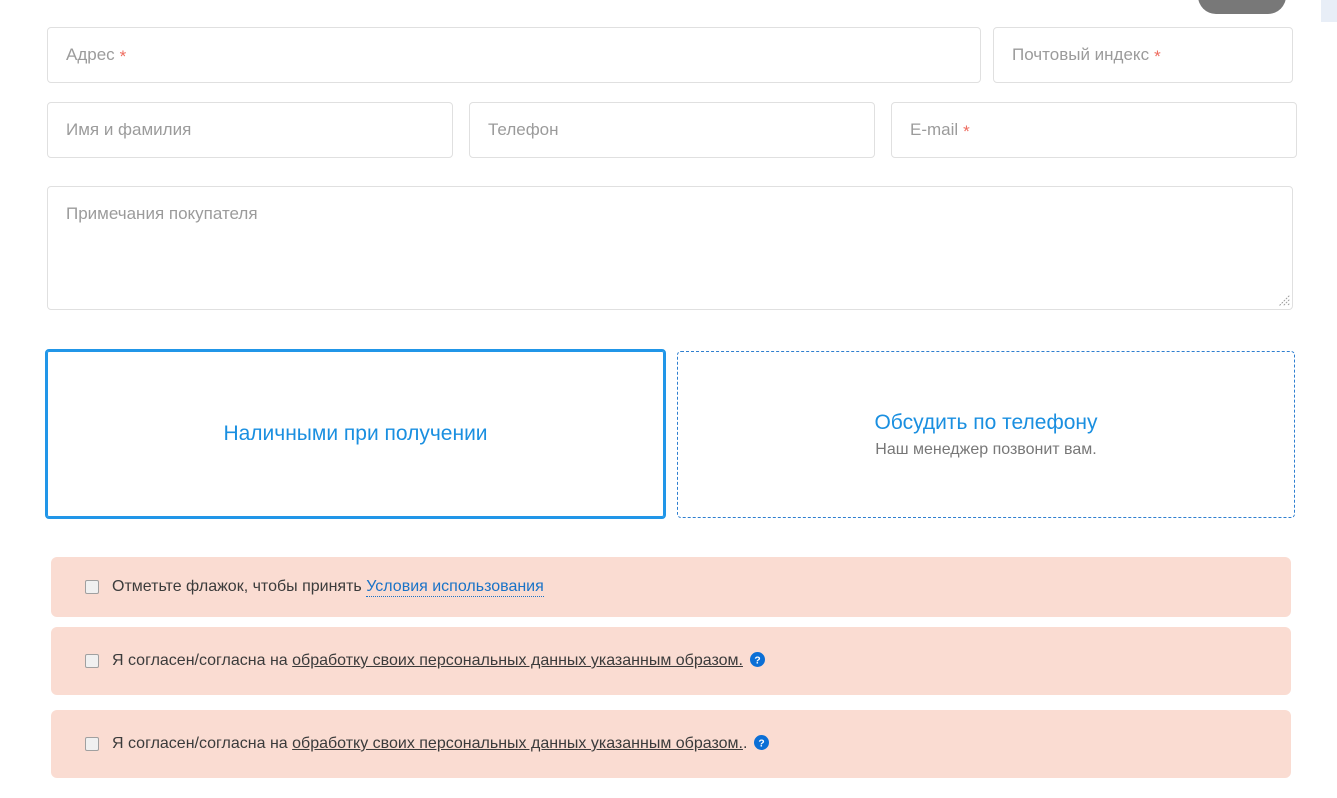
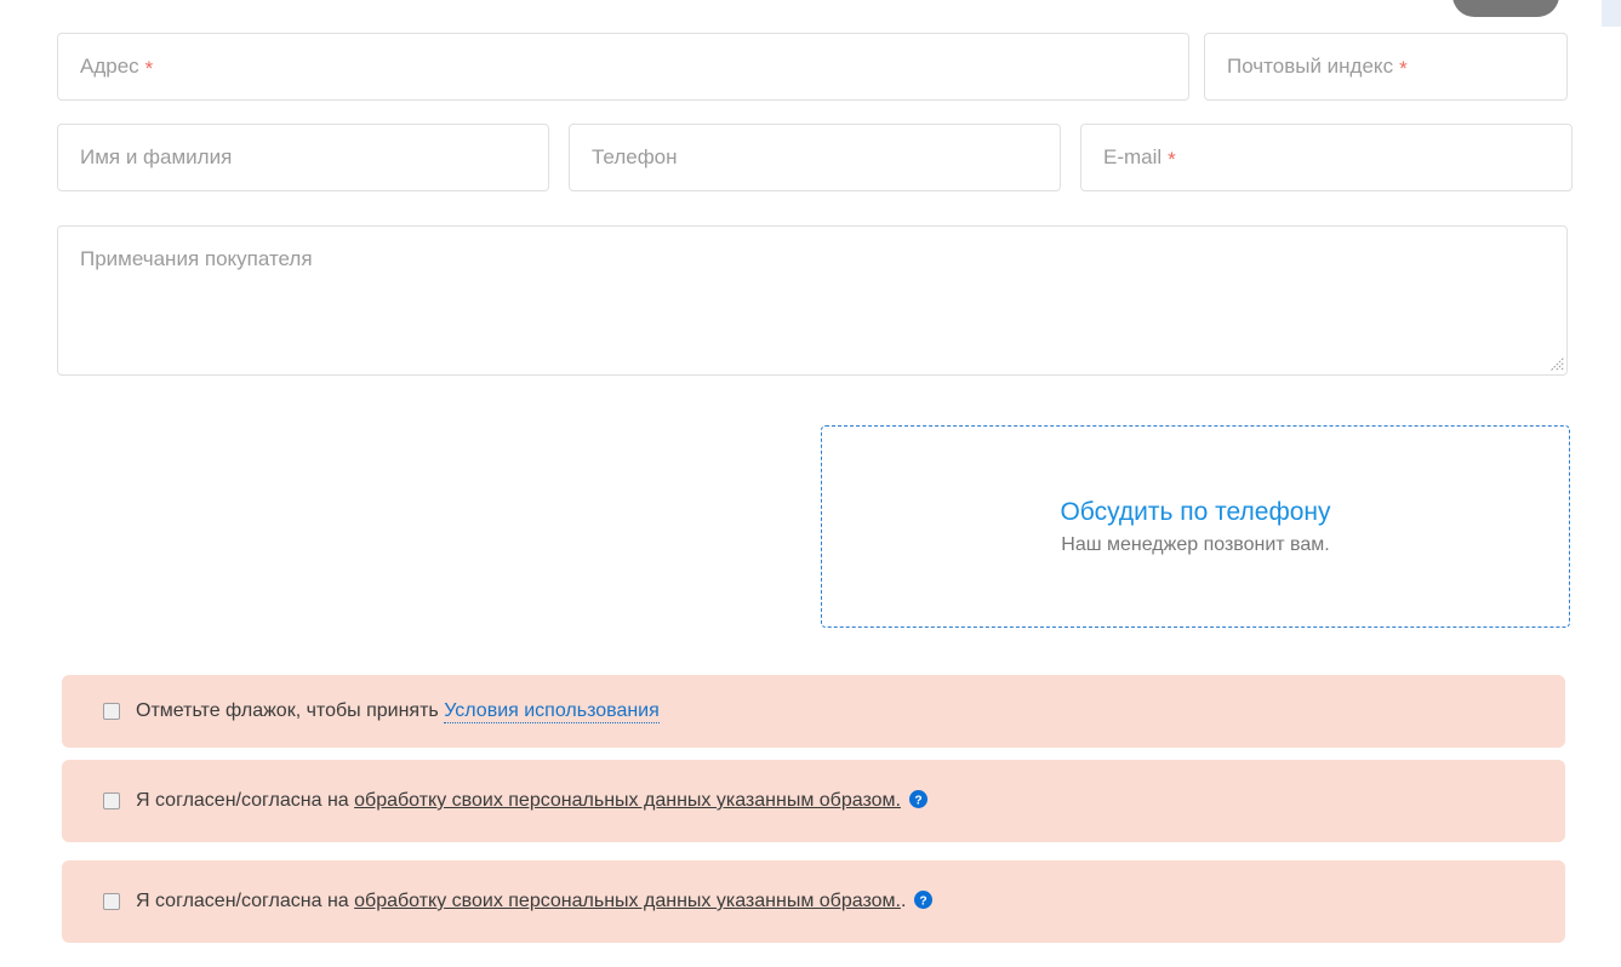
  Адрес
  *
  Почтовый индекс
  *
  Имя и фамилия
  Телефон
  E-mail
  *
  Примечания покупателя
- Наличными при получении
  Обсудить по телефону
  Наш менеджер позвонит вам.
  Отметьте флажок, чтобы принять Условия использования
  Я согласен/согласна на обработку своих персональных данных указанным образом.
  ?
  Я согласен/согласна на обработку своих персональных данных указанным образом..
  ?
